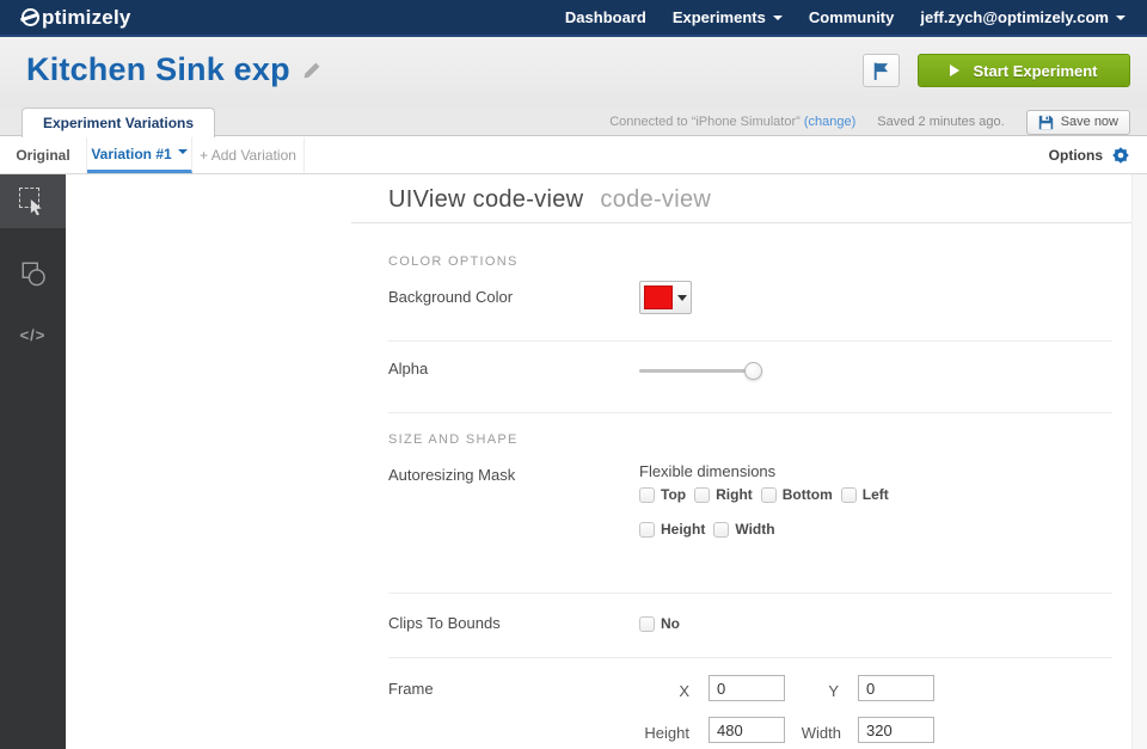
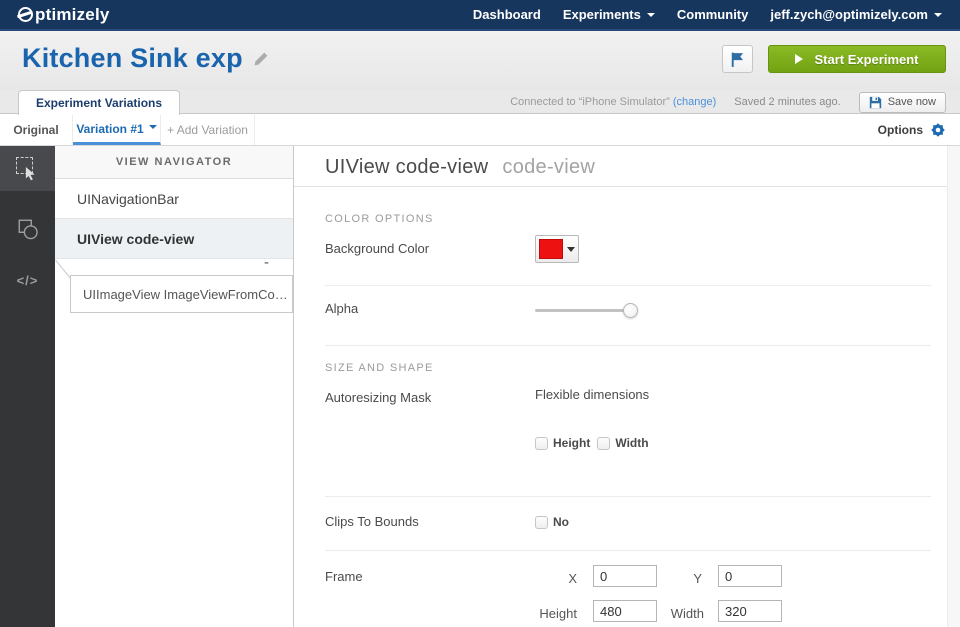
  ptimizely
  Dashboard
  Experiments
  Community
  jeff.zych@optimizely.com
  Kitchen Sink exp
  Start Experiment
  Experiment Variations
  Connected to “iPhone Simulator” (change)
  Saved 2 minutes ago.
  Save now
  Original
  Variation #1
  + Add Variation
  Options
  </>
+ VIEW NAVIGATOR
+ UINavigationBar
+ UIView code-view
+ -
+ UIImageView ImageViewFromCo…
  UIView code-view code-view
  COLOR OPTIONS
  Background Color
  Alpha
  SIZE AND SHAPE
  Autoresizing Mask
  Flexible dimensions
- Top
- Right
- Bottom
- Left
  Height
  Width
  Clips To Bounds
  No
  Frame
  X
  0
  Y
  0
  Height
  480
  Width
  320
